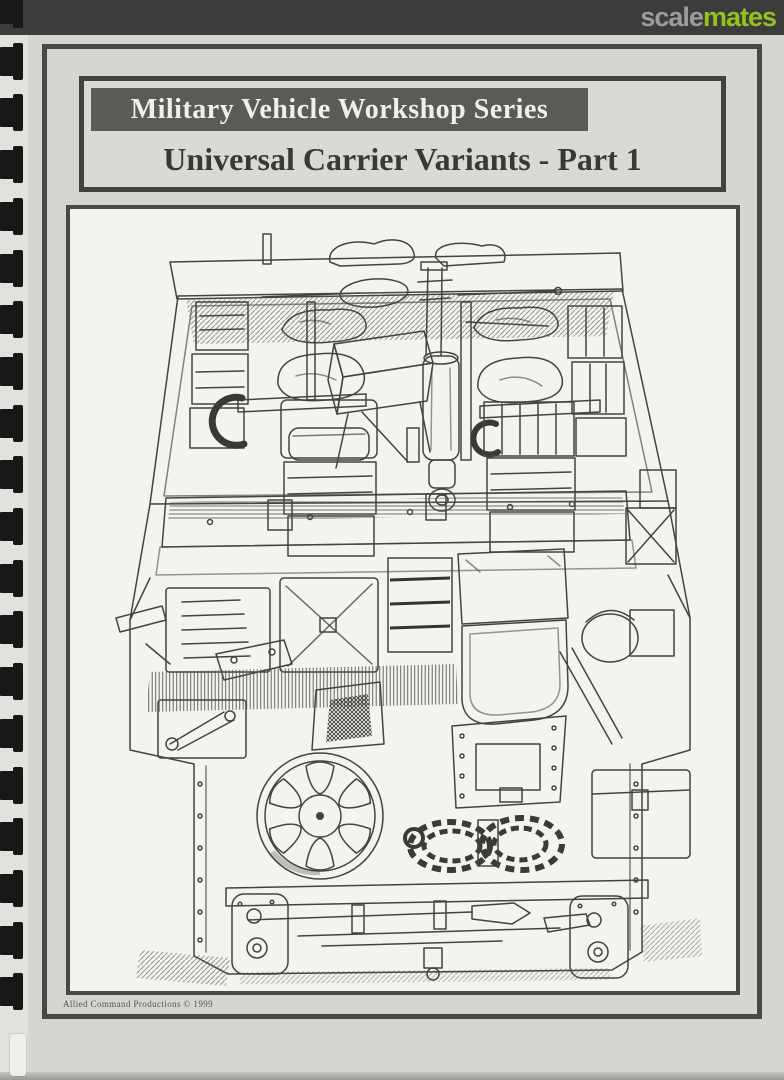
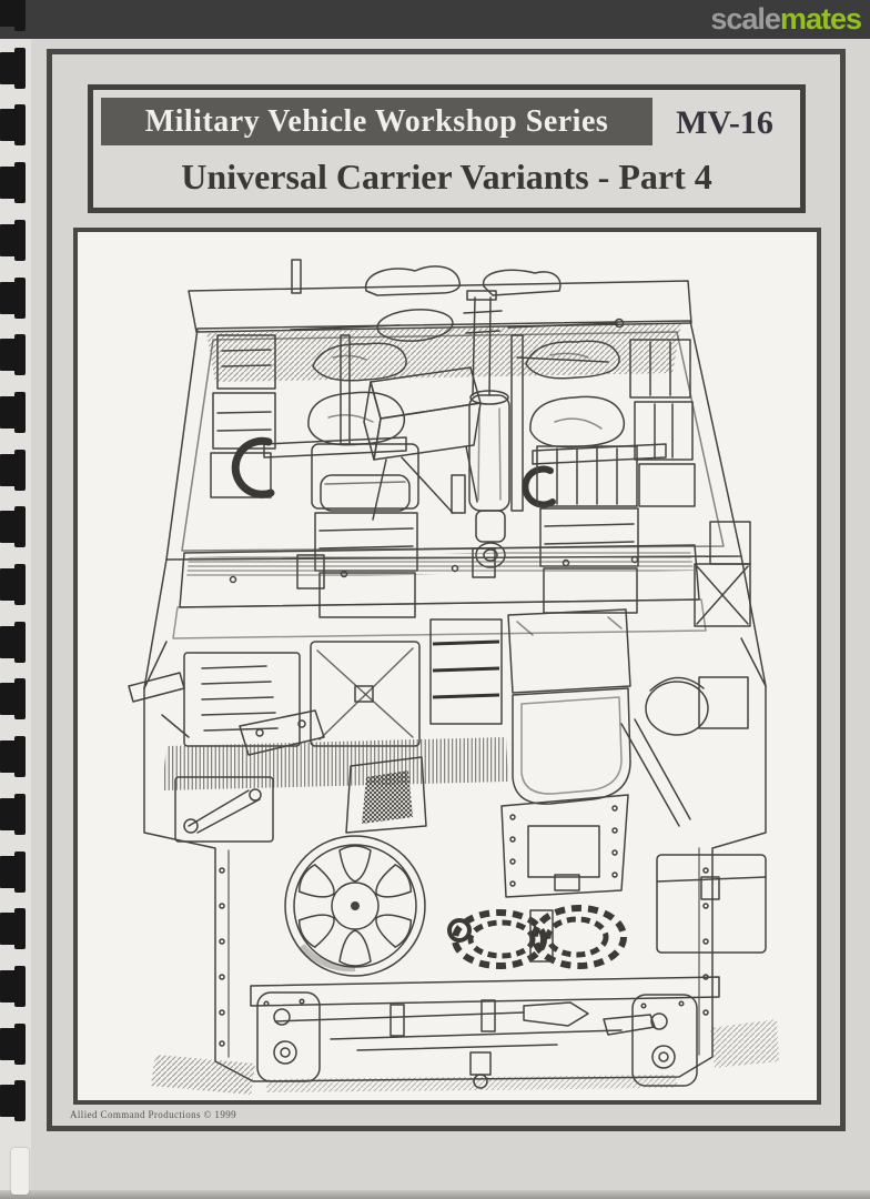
  scalemates
  Military Vehicle Workshop Series
+ MV-16
- Universal Carrier Variants - Part 1
+ Universal Carrier Variants - Part 4
  Allied Command Productions © 1999
